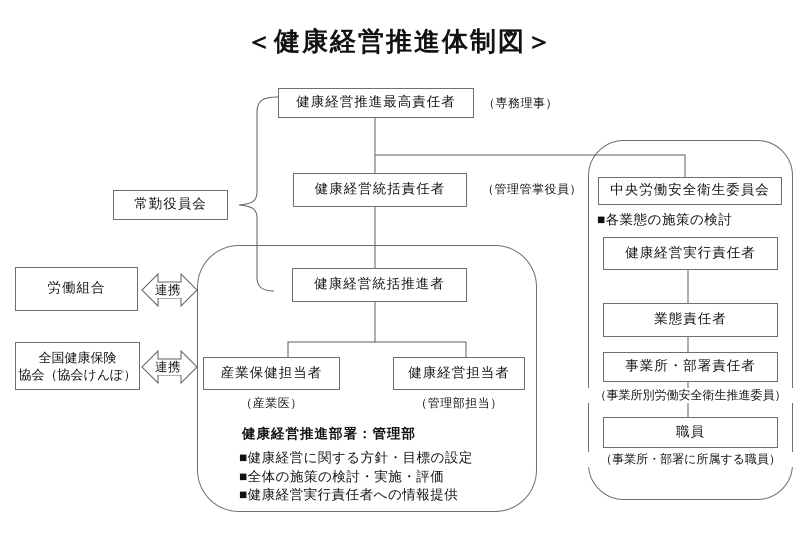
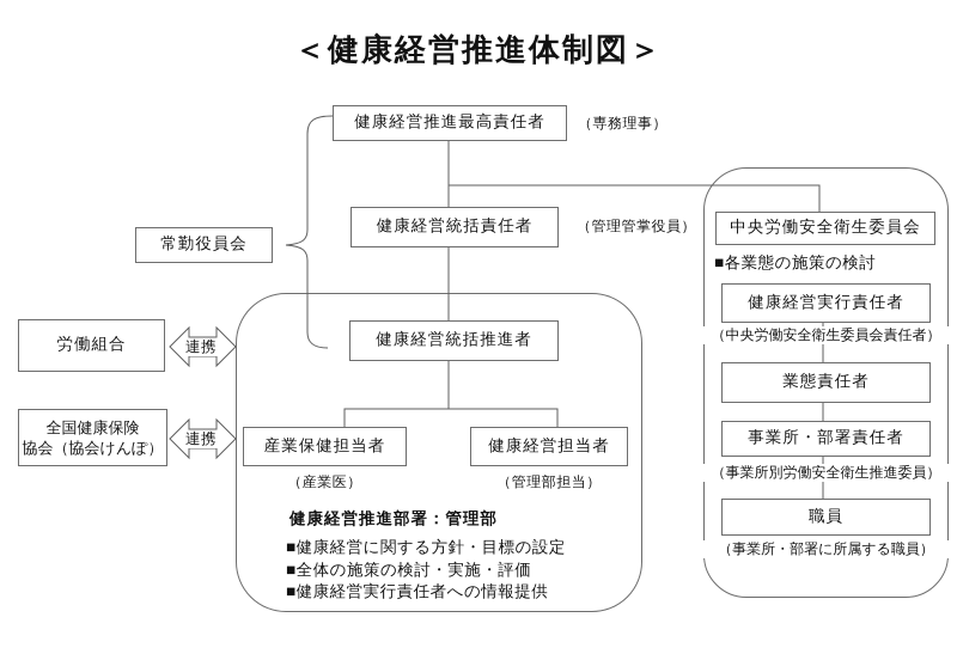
  ＜健康経営推進体制図＞
  健康経営推進最高責任者
  （専務理事）
  健康経営統括責任者
  （管理管掌役員）
  常勤役員会
  労働組合
  連携
  全国健康保険
  協会（協会けんぽ）
  連携
  健康経営統括推進者
  産業保健担当者
  （産業医）
  健康経営担当者
  （管理部担当）
  健康経営推進部署：管理部
  ■健康経営に関する方針・目標の設定
  ■全体の施策の検討・実施・評価
  ■健康経営実行責任者への情報提供
  中央労働安全衛生委員会
  ■各業態の施策の検討
  健康経営実行責任者
+ （中央労働安全衛生委員会責任者）
  業態責任者
  事業所・部署責任者
  （事業所別労働安全衛生推進委員）
  職員
  （事業所・部署に所属する職員）
